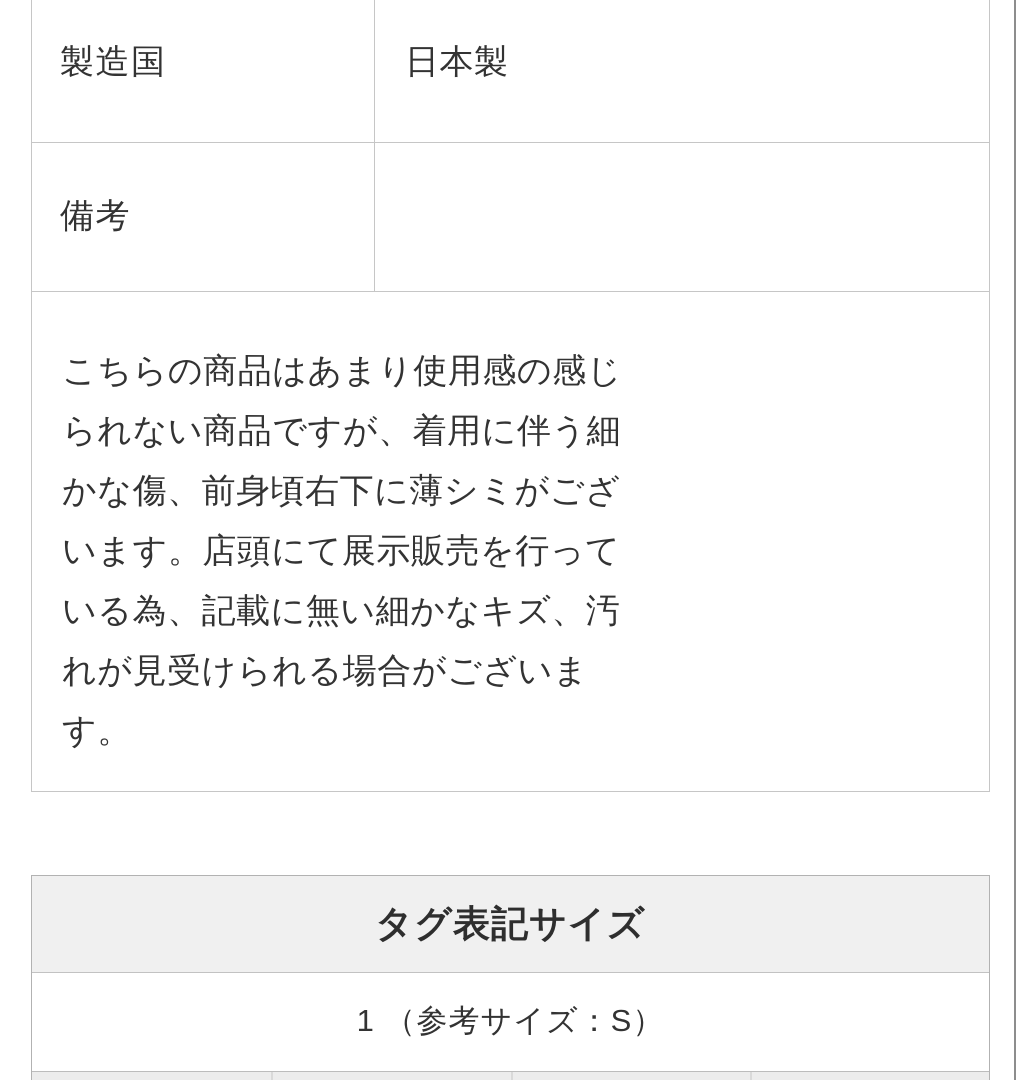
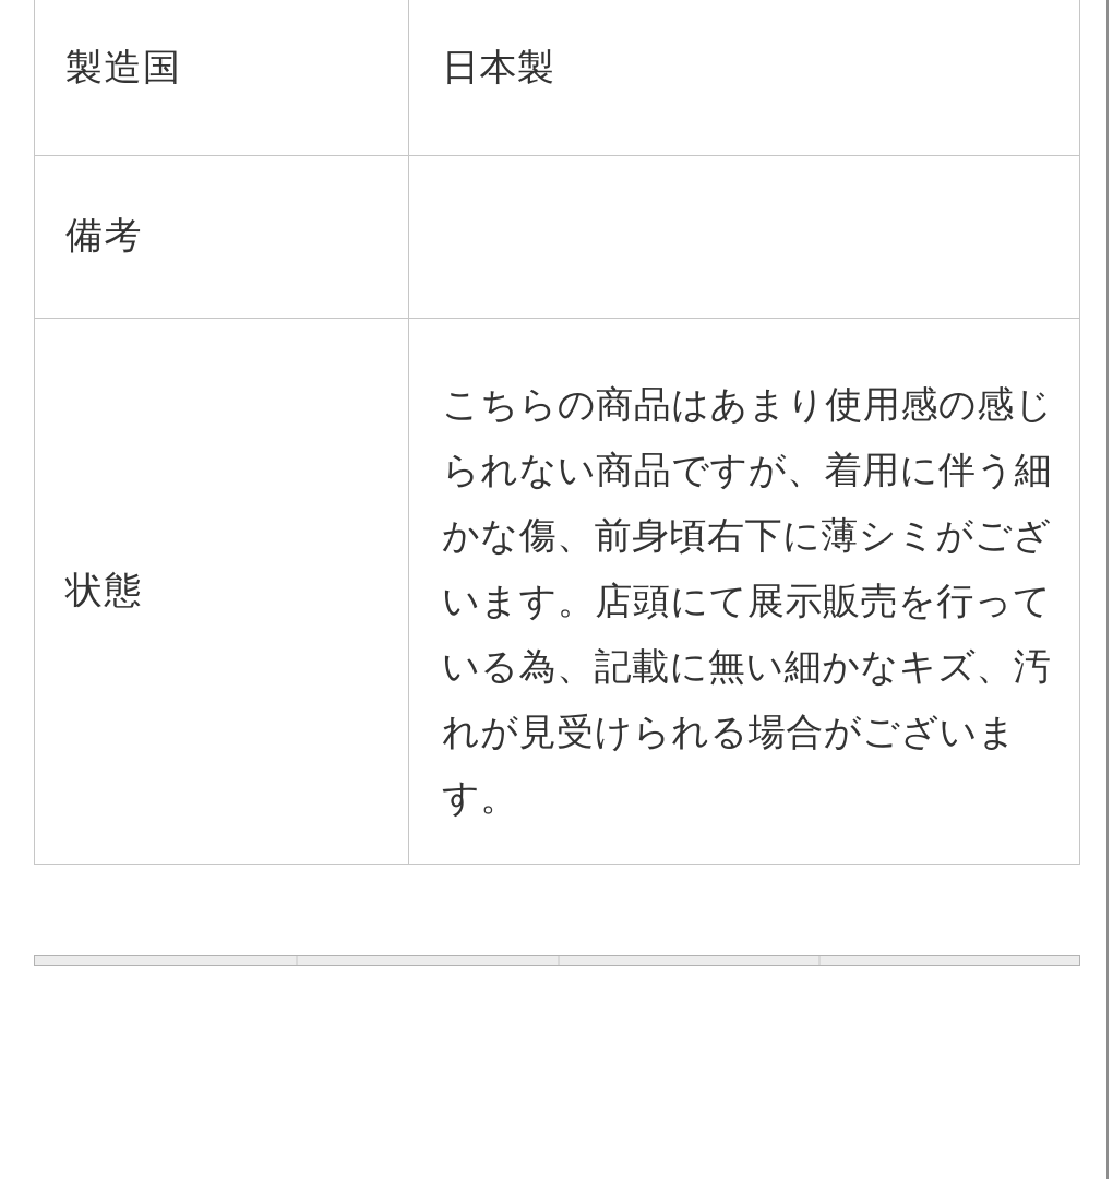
  製造国
  日本製
  備考
+ 状態
  こちらの商品はあまり使用感の感じ
  られない商品ですが、着用に伴う細
  かな傷、前身頃右下に薄シミがござ
  います。店頭にて展示販売を行って
  いる為、記載に無い細かなキズ、汚
  れが見受けられる場合がございま
  す。
- タグ表記サイズ
- 1 （参考サイズ：S）
